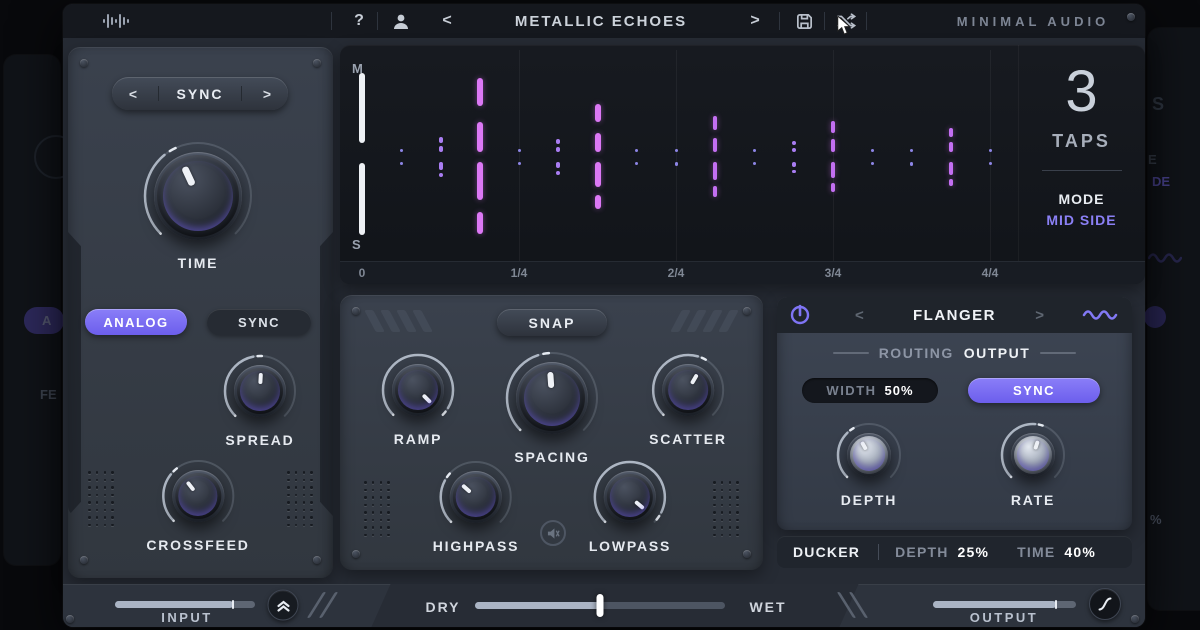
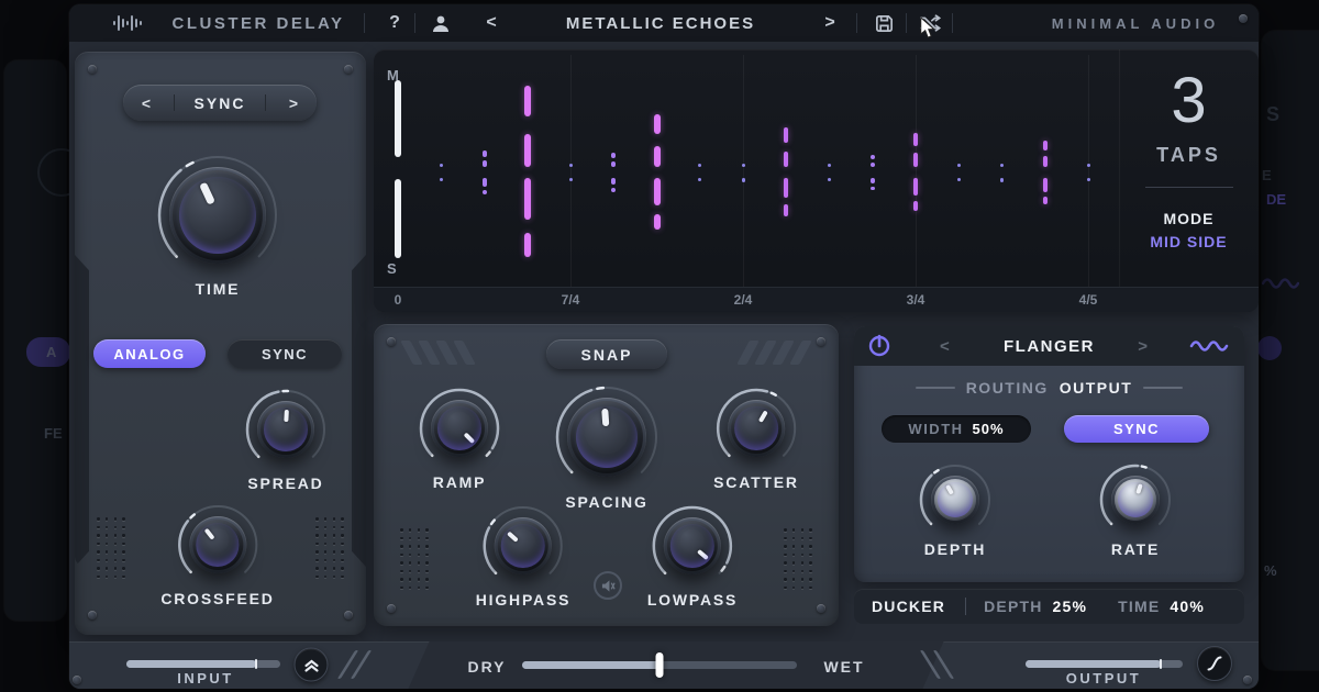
  A
  FE
  S
  E
  DE
  %
+ CLUSTER DELAY
  ?
  <
  METALLIC ECHOES
  >
  MINIMAL AUDIO
  <
  SYNC
  >
  TIME
  ANALOG
  SYNC
  SPREAD
  CROSSFEED
  M
  S
  0
- 1/4
+ 7/4
  2/4
  3/4
- 4/4
+ 4/5
  3
  TAPS
  MODE
  MID SIDE
  SNAP
  RAMP
  SPACING
  SCATTER
  HIGHPASS
  LOWPASS
  <
  FLANGER
  >
  ROUTING
  OUTPUT
  WIDTH
  50%
  SYNC
  DEPTH
  RATE
  DUCKER
  DEPTH
  25%
  TIME
  40%
  INPUT
  DRY
  WET
  OUTPUT
